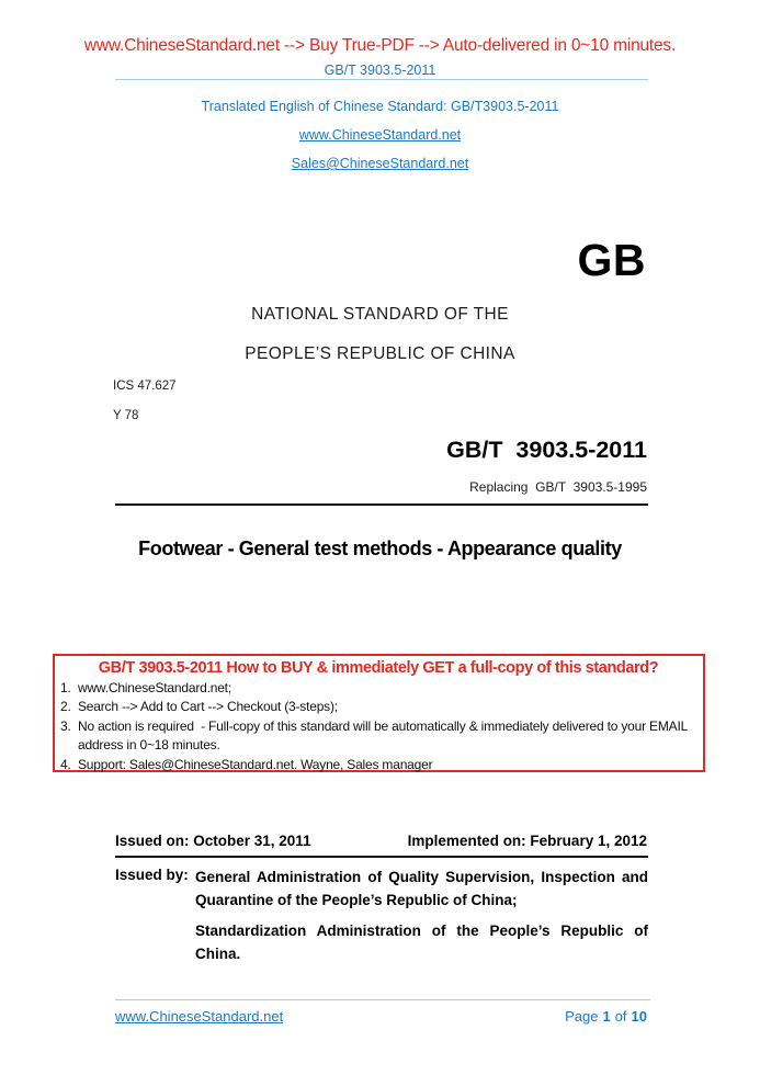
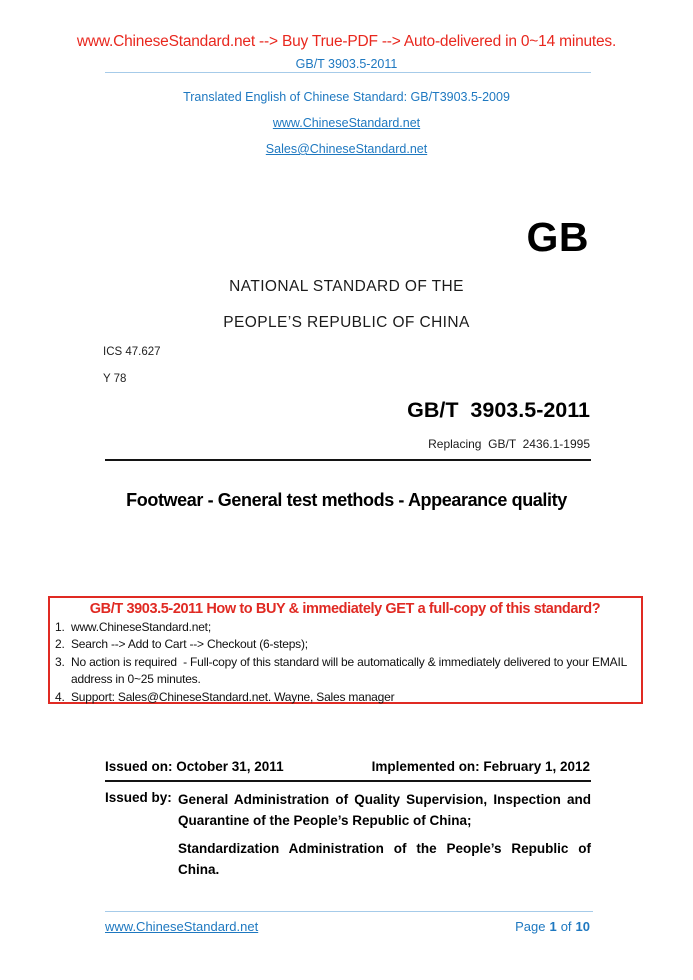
- www.ChineseStandard.net --> Buy True-PDF --> Auto-delivered in 0~10 minutes.
+ www.ChineseStandard.net --> Buy True-PDF --> Auto-delivered in 0~14 minutes.
  GB/T 3903.5-2011
- Translated English of Chinese Standard: GB/T3903.5-2011
+ Translated English of Chinese Standard: GB/T3903.5-2009
  www.ChineseStandard.net
  Sales@ChineseStandard.net
  GB
  NATIONAL STANDARD OF THE
  PEOPLE’S REPUBLIC OF CHINA
  ICS 47.627
  Y 78
  GB/T 3903.5-2011
- Replacing GB/T 3903.5-1995
+ Replacing GB/T 2436.1-1995
  Footwear - General test methods - Appearance quality
  GB/T 3903.5-2011 How to BUY & immediately GET a full-copy of this standard?
  1.
  www.ChineseStandard.net;
  2.
- Search --> Add to Cart --> Checkout (3-steps);
+ Search --> Add to Cart --> Checkout (6-steps);
  3.
- No action is required - Full-copy of this standard will be automatically & immediately delivered to your EMAIL address in 0~18 minutes.
+ No action is required - Full-copy of this standard will be automatically & immediately delivered to your EMAIL address in 0~25 minutes.
  4.
  Support: Sales@ChineseStandard.net. Wayne, Sales manager
  Issued on: October 31, 2011
  Implemented on: February 1, 2012
  Issued by:
  General Administration of Quality Supervision, Inspection and Quarantine of the People’s Republic of China;
  Standardization Administration of the People’s Republic of China.
  www.ChineseStandard.net
  Page
  1
  of
  10
